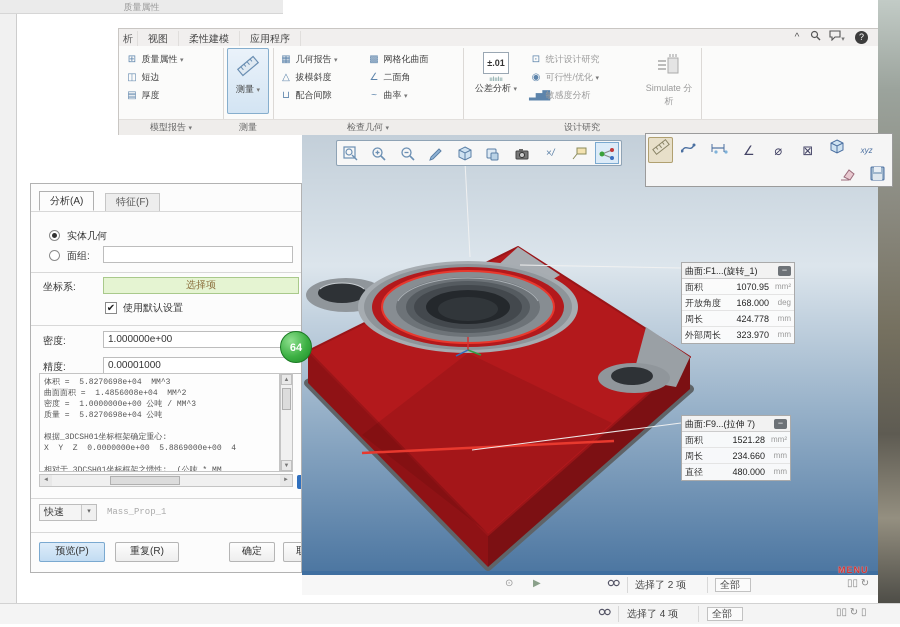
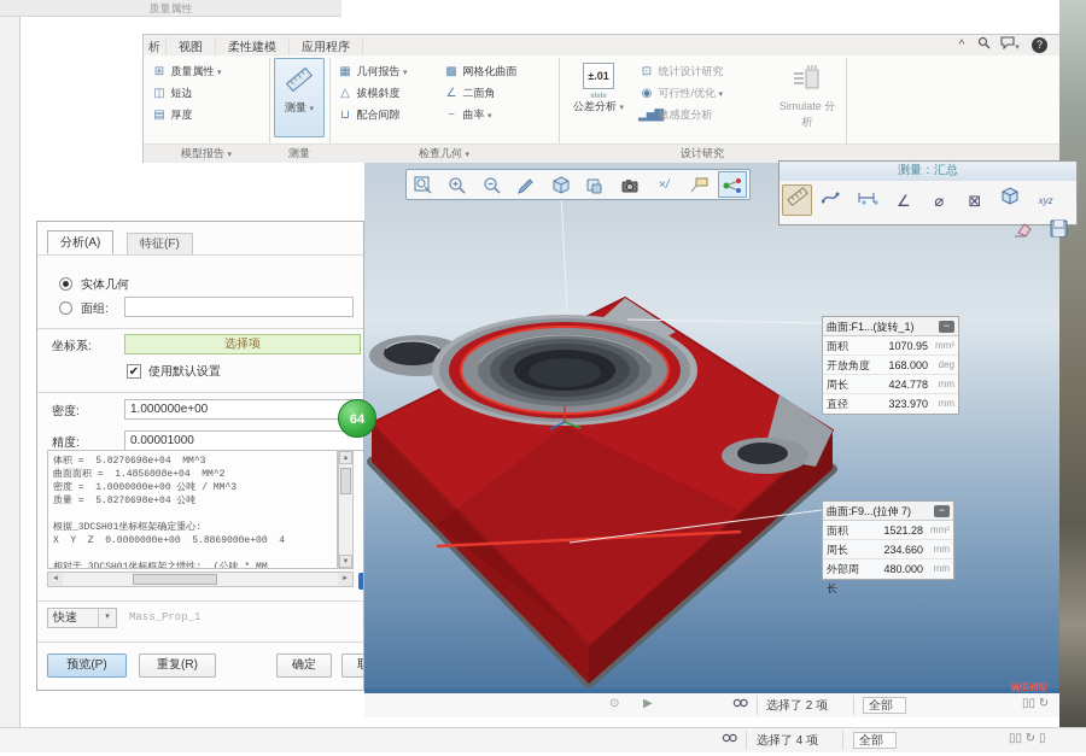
  质量属性
  析 视图 柔性建模 应用程序
  ^
  ?
  ⊞ 质量属性
  ◫ 短边
  ▤ 厚度
  ▦ 几何报告
  △ 拔模斜度
  ⊔ 配合间隙
  ▩ 网格化曲面
  ∠ 二面角
  ~ 曲率
  ±.01
  公差分析
  ⊡ 统计设计研究
  ◉ 可行性/优化
  ▂▅ 敏感度分析
  Simulate 分析
  模型报告
  测量
  检查几何
  设计研究
  ×/
+ 测量：汇总
  ∠ ⌀ ⊠ xyz
  曲面:F1...(旋转_1)
  −
  面积
  1070.95
  mm²
  开放角度
  168.000
  deg
  周长
  424.778
  mm
- 外部周长
+ 直径
  323.970
  mm
  曲面:F9...(拉伸 7)
  −
  面积
  1521.28
  mm²
  周长
  234.660
  mm
- 直径
+ 外部周长
  480.000
  mm
  分析(A)
  特征(F)
  实体几何
  面组:
  坐标系:
  选择项
  ✔
  使用默认设置
  密度:
  1.000000e+00
  精度:
  0.00001000
  体积 = 5.8270698e+04 MM^3
  曲面面积 = 1.4856008e+04 MM^2
  密度 = 1.0000000e+00 公吨 / MM^3
  质量 = 5.8270698e+04 公吨
  根据_3DCSH01坐标框架确定重心:
  X Y Z 0.0000000e+00 5.8869000e+00 4
  相对于_3DCSH01坐标框架之惯性: (公吨 * MM
  快速
  Mass_Prop_1
  预览(P)
  重复(R)
  确定
  64
  MENU
  ⊙
  ▶
  选择了 2 项
  全部
  ▯▯ ↻
  选择了 4 项
  全部
  ▯▯ ↻ ▯
